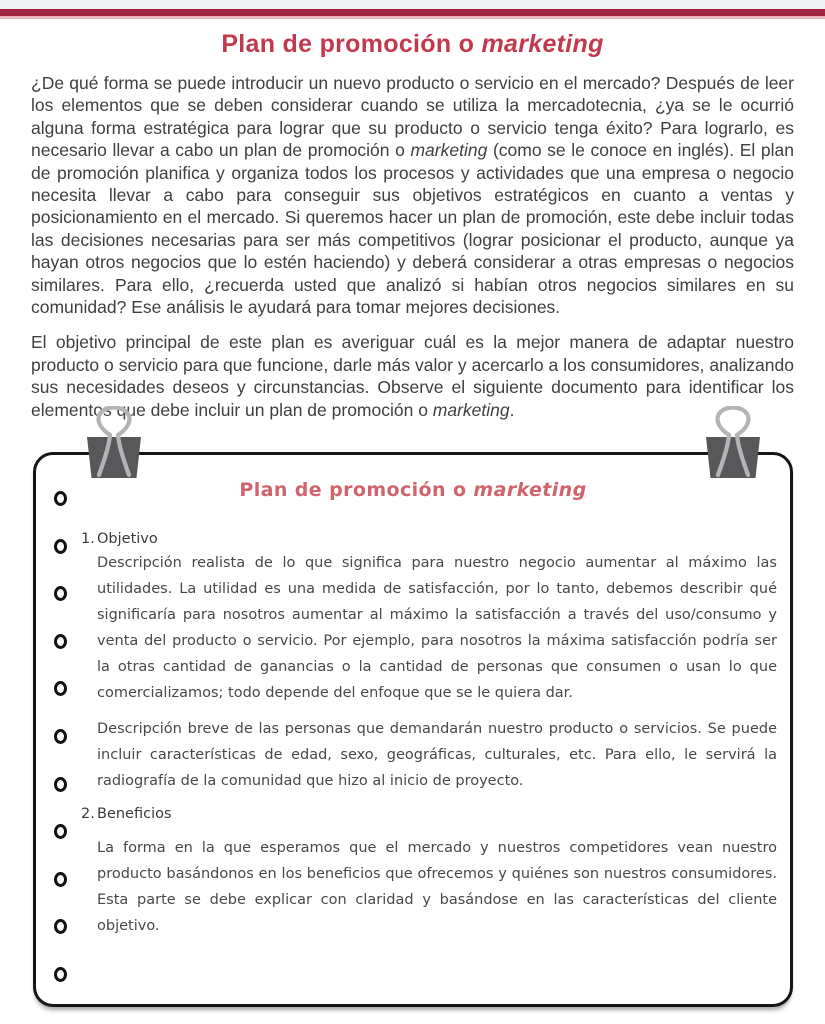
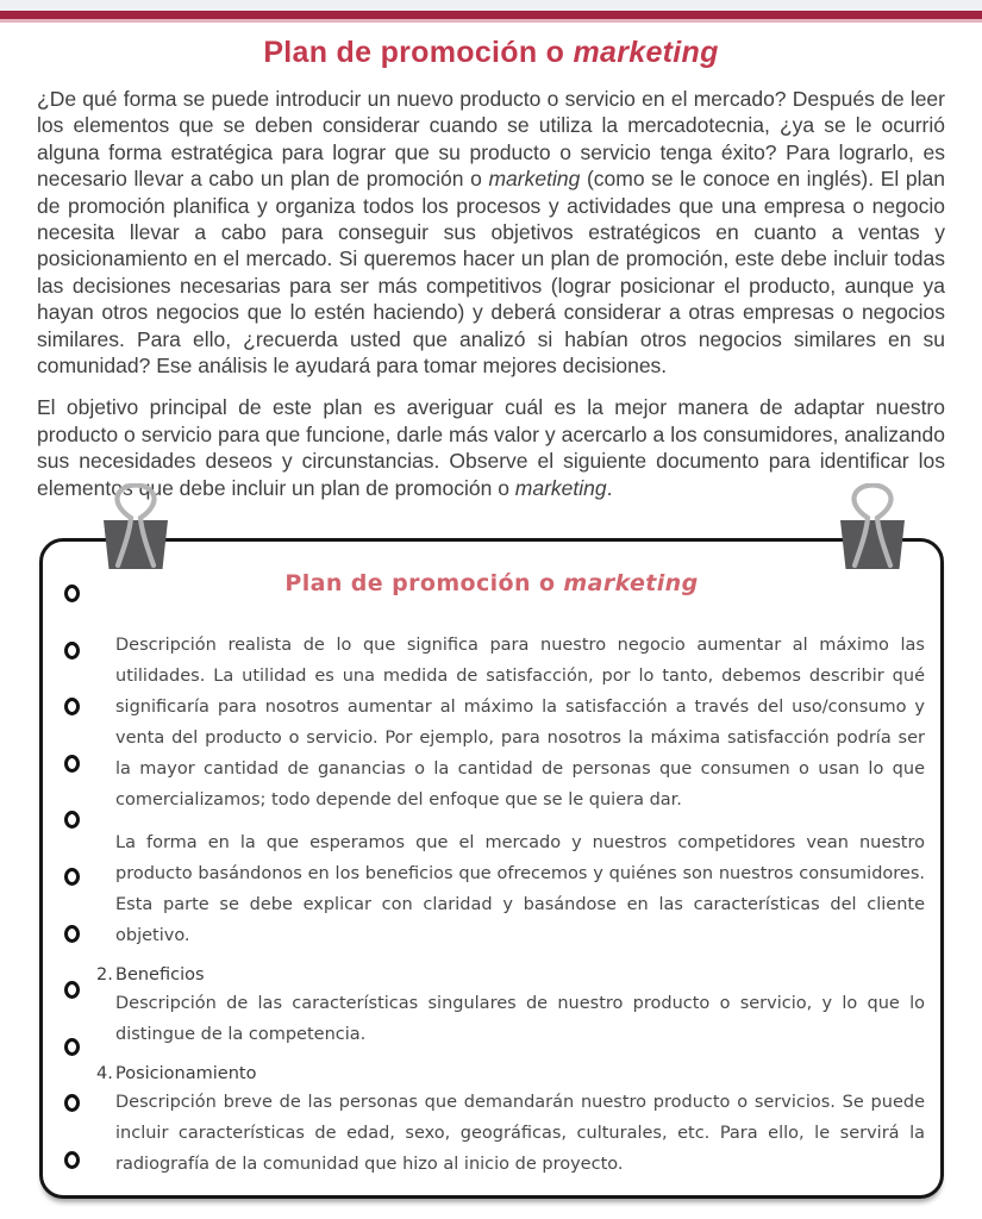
  Plan de promoción o marketing
  ¿De qué forma se puede introducir un nuevo producto o servicio en el mercado? Después de leer los elementos que se deben considerar cuando se utiliza la mercadotecnia, ¿ya se le ocurrió alguna forma estratégica para lograr que su producto o servicio tenga éxito? Para lograrlo, es necesario llevar a cabo un plan de promoción o marketing (como se le conoce en inglés). El plan de promoción planifica y organiza todos los procesos y actividades que una empresa o negocio necesita llevar a cabo para conseguir sus objetivos estratégicos en cuanto a ventas y posicionamiento en el mercado. Si queremos hacer un plan de promoción, este debe incluir todas las decisiones necesarias para ser más competitivos (lograr posicionar el producto, aunque ya hayan otros negocios que lo estén haciendo) y deberá considerar a otras empresas o negocios similares. Para ello, ¿recuerda usted que analizó si habían otros negocios similares en su comunidad? Ese análisis le ayudará para tomar mejores decisiones.
  El objetivo principal de este plan es averiguar cuál es la mejor manera de adaptar nuestro producto o servicio para que funcione, darle más valor y acercarlo a los consumidores, analizando sus necesidades deseos y circunstancias. Observe el siguiente documento para identificar los elementoue debe incluir un plan de promoción o marketing.
  Plan de promoción o marketing
- 1. Objetivo
- Descripción realista de lo que significa para nuestro negocio aumentar al máximo las utilidades. La utilidad es una medida de satisfacción, por lo tanto, debemos describir qué significaría para nosotros aumentar al máximo la satisfacción a través del uso/consumo y venta del producto o servicio. Por ejemplo, para nosotros la máxima satisfacción podría ser la otras cantidad de ganancias o la cantidad de personas que consumen o usan lo que comercializamos; todo depende del enfoque que se le quiera dar.
+ Descripción realista de lo que significa para nuestro negocio aumentar al máximo las utilidades. La utilidad es una medida de satisfacción, por lo tanto, debemos describir qué significaría para nosotros aumentar al máximo la satisfacción a través del uso/consumo y venta del producto o servicio. Por ejemplo, para nosotros la máxima satisfacción podría ser la mayor cantidad de ganancias o la cantidad de personas que consumen o usan lo que comercializamos; todo depende del enfoque que se le quiera dar.
- Descripción breve de las personas que demandarán nuestro producto o servicios. Se puede incluir características de edad, sexo, geográficas, culturales, etc. Para ello, le servirá la radiografía de la comunidad que hizo al inicio de proyecto.
+ La forma en la que esperamos que el mercado y nuestros competidores vean nuestro producto basándonos en los beneficios que ofrecemos y quiénes son nuestros consumidores. Esta parte se debe explicar con claridad y basándose en las características del cliente objetivo.
  2. Beneficios
+ Descripción de las características singulares de nuestro producto o servicio, y lo que lo distingue de la competencia.
+ 4. Posicionamiento
- La forma en la que esperamos que el mercado y nuestros competidores vean nuestro producto basándonos en los beneficios que ofrecemos y quiénes son nuestros consumidores. Esta parte se debe explicar con claridad y basándose en las características del cliente objetivo.
+ Descripción breve de las personas que demandarán nuestro producto o servicios. Se puede incluir características de edad, sexo, geográficas, culturales, etc. Para ello, le servirá la radiografía de la comunidad que hizo al inicio de proyecto.
